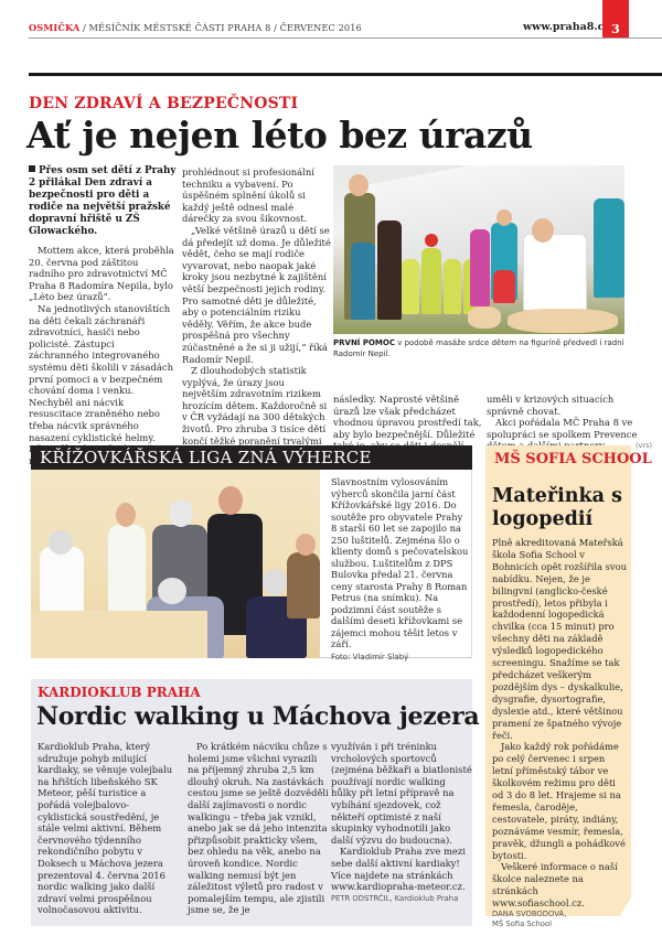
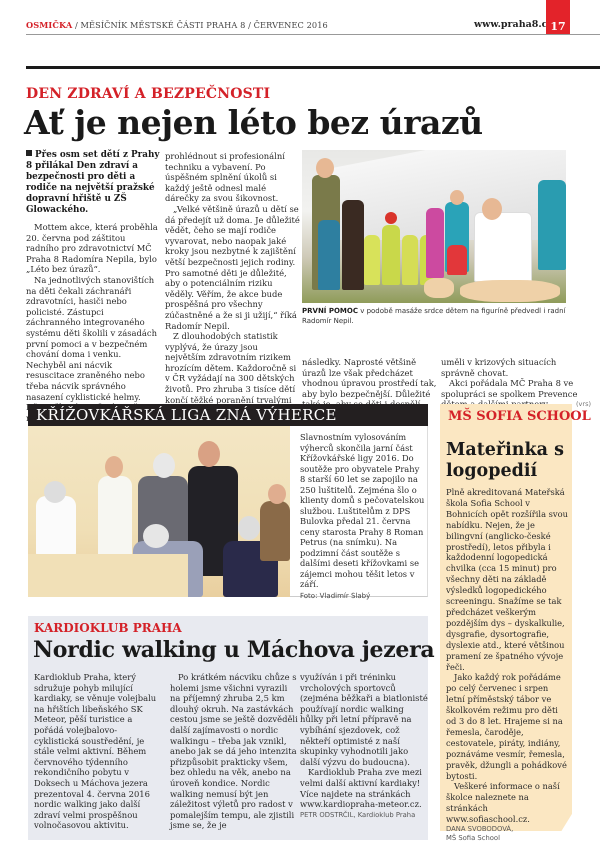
  OSMIČKA / MĚSÍČNÍK MĚSTSKÉ ČÁSTI PRAHA 8 / ČERVENEC 2016
  www.praha8.c
- 3
+ 17
  DEN ZDRAVÍ A BEZPEČNOSTI
  Ať je nejen léto bez úrazů
- Přes osm set dětí z Prahy 2 přilákal Den zdraví a bezpečnosti pro děti a rodiče na největší pražské dopravní hřiště u ZŠ Glowackého.
+ Přes osm set dětí z Prahy 8 přilákal Den zdraví a bezpečnosti pro děti a rodiče na největší pražské dopravní hřiště u ZŠ Glowackého.
  Mottem akce, která proběhla 20. června pod záštitou radního pro zdravotnictví MČ Praha 8 Radomíra Nepila, bylo „Léto bez úrazů“.
  Na jednotlivých stanovištích na děti čekali záchranáři zdravotníci, hasiči nebo policisté. Zástupci záchranného integrovaného systému děti školili v zásadách první pomoci a v bezpečném chování doma i venku. Nechyběl ani nácvik resuscitace zraněného nebo třeba nácvik správného nasazení cyklistické helmy.
  prohlédnout si profesionální techniku a vybavení. Po úspěšném splnění úkolů si každý ještě odnesl malé dárečky za svou šikovnost.
  „Velké většině úrazů u dětí se dá předejít už doma. Je důležité vědět, čeho se mají rodiče vyvarovat, nebo naopak jaké kroky jsou nezbytné k zajištění větší bezpečnosti jejich rodiny. Pro samotné děti je důležité, aby o potenciálním riziku věděly. Věřím, že akce bude prospěšná pro všechny zúčastněné a že si ji užijí,“ říká Radomír Nepil.
  Z dlouhodobých statistik vyplývá, že úrazy jsou největším zdravotním rizikem hrozícím dětem. Každoročně si v ČR vyžádají na 300 dětských životů. Pro zhruba 3 tisíce dětí končí těžké poranění trvalými
  PRVNÍ POMOC v podobě masáže srdce dětem na figuríně předvedl i radní Radomír Nepil.
  následky. Naprosté většině úrazů lze však předcházet vhodnou úpravou prostředí tak, aby bylo bezpečnější. Důležité
  uměli v krizových situacích správně chovat.
  (vrs)
  KŘÍŽOVKÁŘSKÁ LIGA ZNÁ VÝHERCE
  Slavnostním vylosováním výherců skončila jarní část Křížovkářské ligy 2016. Do soutěže pro obyvatele Prahy 8 starší 60 let se zapojilo na 250 luštitelů. Zejména šlo o klienty domů s pečovatelskou službou. Luštitelům z DPS Bulovka předal 21. června ceny starosta Prahy 8 Roman Petrus (na snímku). Na podzimní část soutěže s dalšími deseti křížovkami se zájemci mohou těšit letos v září.
  Foto: Vladimír Slabý
  KARDIOKLUB PRAHA
  Nordic walking u Máchova jezera
  Kardioklub Praha, který sdružuje pohyb milující kardiaky, se věnuje volejbalu na hřištích libeňského SK Meteor, pěší turistice a pořádá volejbalovo-cyklistická soustředění, je stále velmi aktivní. Během červnového týdenního rekondičního pobytu v Doksech u Máchova jezera prezentoval 4. června 2016 nordic walking jako další zdraví velmi prospěšnou volnočasovou aktivitu.
  Po krátkém nácviku chůze s holemi jsme všichni vyrazili na příjemný zhruba 2,5 km dlouhý okruh. Na zastávkách cestou jsme se ještě dozvěděli další zajímavosti o nordic walkingu – třeba jak vznikl, anebo jak se dá jeho intenzita přizpůsobit prakticky všem, bez ohledu na věk, anebo na úroveň kondice. Nordic walking nemusí být jen záležitost výletů pro radost v pomalejším tempu, ale zjistili jsme se, že je
  využíván i při tréninku vrcholových sportovců (zejména běžkaři a biatlonisté používají nordic walking hůlky při letní přípravě na vybíhání sjezdovek, což někteří optimisté z naší skupinky vyhodnotili jako další výzvu do budoucna).
- Kardioklub Praha zve mezi sebe další aktivní kardiaky! Více najdete na stránkách www.kardiopraha-meteor.cz.
+ Kardioklub Praha zve mezi velmi další aktivní kardiaky! Více najdete na stránkách www.kardiopraha-meteor.cz.
  PETR ODSTRČIL, Kardioklub Praha
  MŠ SOFIA SCHOOL
  Mateřinka s logopedií
  Plně akreditovaná Mateřská škola Sofia School v Bohnicích opět rozšířila svou nabídku. Nejen, že je bilingvní (anglicko-české prostředí), letos přibyla i každodenní logopedická chvilka (cca 15 minut) pro všechny děti na základě výsledků logopedického screeningu. Snažíme se tak předcházet veškerým pozdějším dys – dyskalkulie, dysgrafie, dysortografie, dyslexie atd., které většinou pramení ze špatného vývoje řeči.
  Jako každý rok pořádáme po celý červenec i srpen letní příměstský tábor ve školkovém režimu pro děti od 3 do 8 let. Hrajeme si na řemesla, čaroděje, cestovatele, piráty, indiány, poznáváme vesmír, řemesla, pravěk, džungli a pohádkové bytosti.
  Veškeré informace o naší školce naleznete na stránkách www.sofiaschool.cz.
  DANA SVOBODOVÁ,
  MŠ Sofia School
